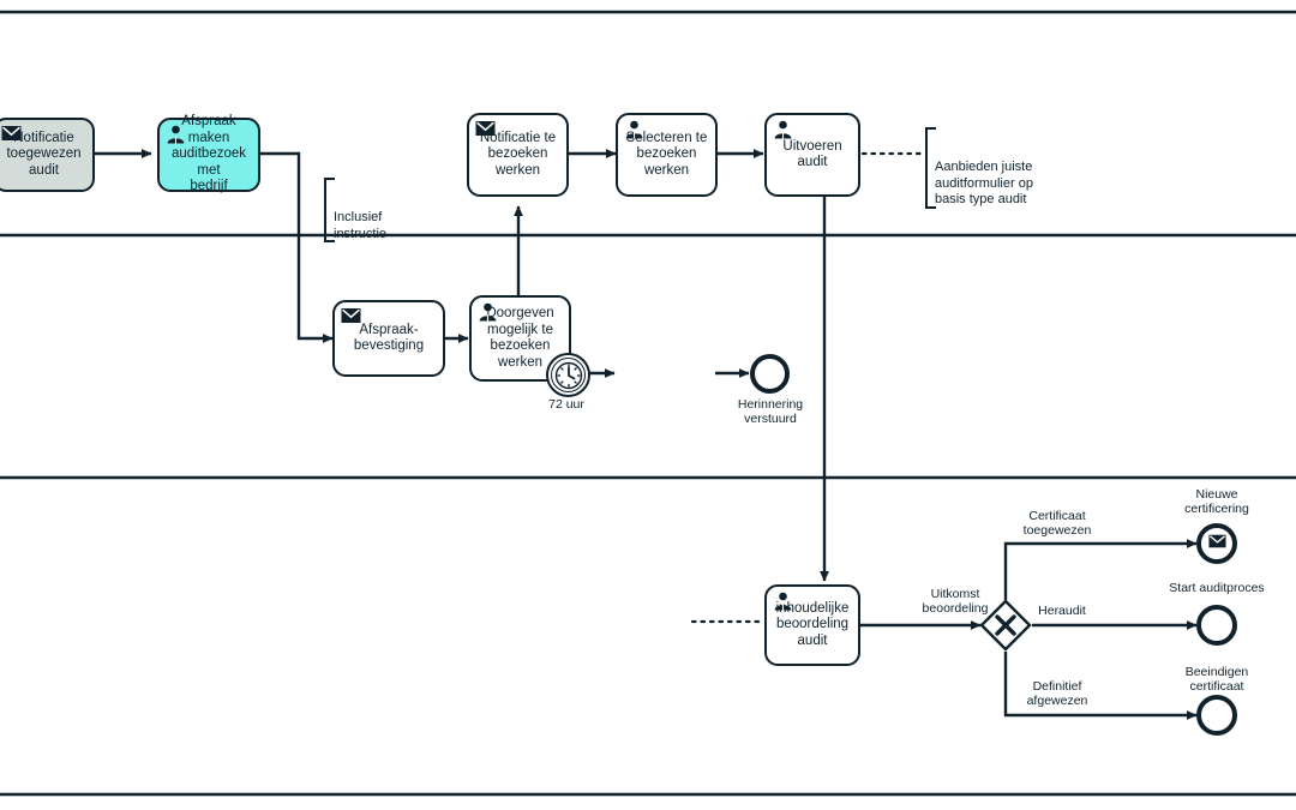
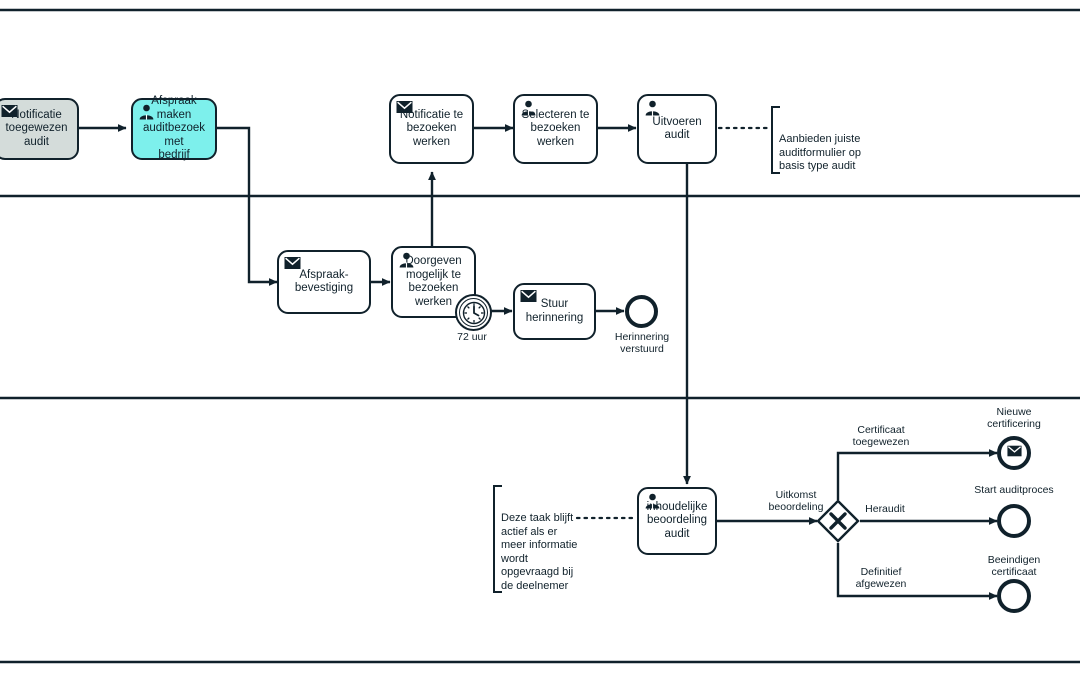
  otificatie
  toegewezen
  audit
  Afspraak maken
  auditbezoek met
  bedrijf
  Notificatie te
  bezoeken
  werken
  lecteren te
  bezoeken
  werken
  Uitvoeren audit
- Inclusief
- instructie
  Aanbieden juiste
  auditformulier op
  basis type audit
  Afspraak-
  bevestiging
  Doorgeven
  mogelijk te
  bezoeken
  werken
  72 uur
+ Stuur
+ herinnering
  Herinnering
  verstuurd
+ Deze taak blijft
+ actief als er
+ meer informatie
+ wordt
+ opgevraagd bij
+ de deelnemer
  oudelijke
  beoordeling
  audit
  Uitkomst
  beoordeling
  Certificaat
  toegewezen
  Heraudit
  Definitief
  afgewezen
  Nieuwe
  certificering
  Start auditproces
  Beeindigen
  certificaat
